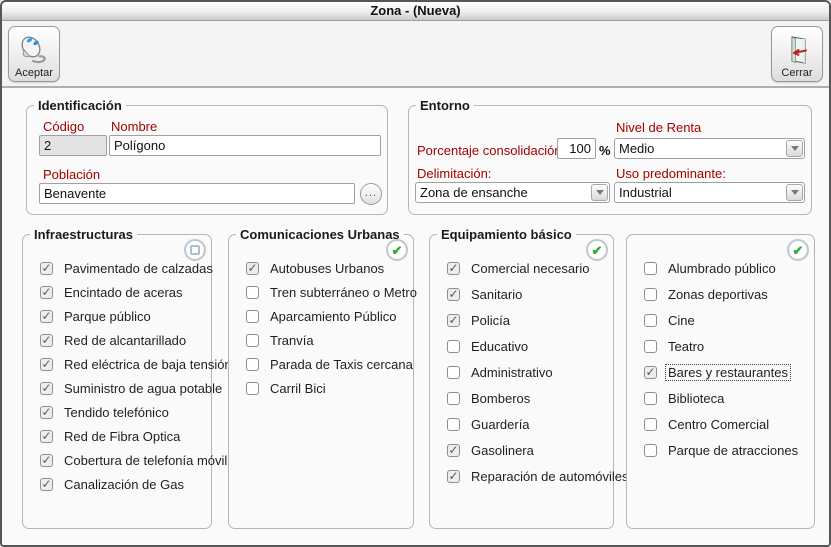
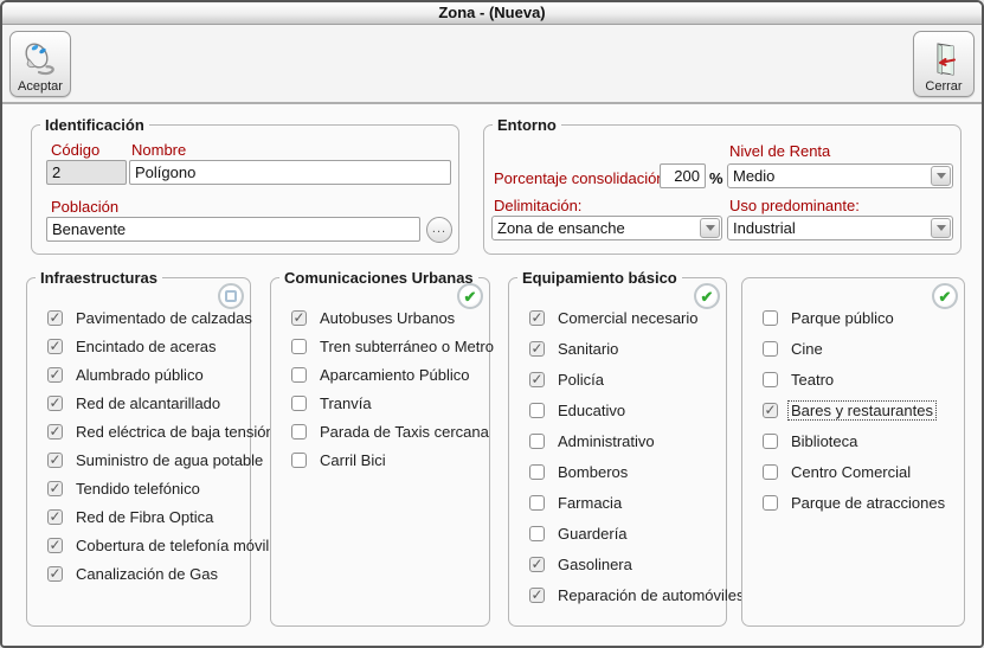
  Zona - (Nueva)
  Aceptar
  Cerrar
  Identificación
  Código
  2
  Nombre
  Polígono
  Población
  Benavente
  ...
  Entorno
  Porcentaje consolidació
- 100
+ 200
  %
  Nivel de Renta
  Medio
  Delimitación:
  Zona de ensanche
  Uso predominante:
  Industrial
  Infraestructuras
  ✓
  Pavimentado de calzadas
  ✓
  Encintado de aceras
  ✓
- Parque público
+ Alumbrado público
  ✓
  Red de alcantarillado
  ✓
  Red eléctrica de baja tensió
  ✓
  Suministro de agua potable
  ✓
  Tendido telefónico
  ✓
  Red de Fibra Optica
  ✓
  Cobertura de telefonía móvil
  ✓
  Canalización de Gas
  Comunicaciones Urbanas
  ✔
  ✓
  Autobuses Urbanos
  Tren subterráneo o Metro
  Aparcamiento Público
  Tranvía
  Parada de Taxis cercana
  Carril Bici
  Equipamiento básico
  ✔
  ✓
  Comercial necesario
  ✓
  Sanitario
  ✓
  Policía
  Educativo
  Administrativo
  Bomberos
+ Farmacia
  Guardería
  ✓
  Gasolinera
  ✓
  Reparación de automóvile
  ✔
- Alumbrado público
+ Parque público
- Zonas deportivas
  Cine
  Teatro
  ✓
  Bares y restaurantes
  Biblioteca
  Centro Comercial
  Parque de atracciones
